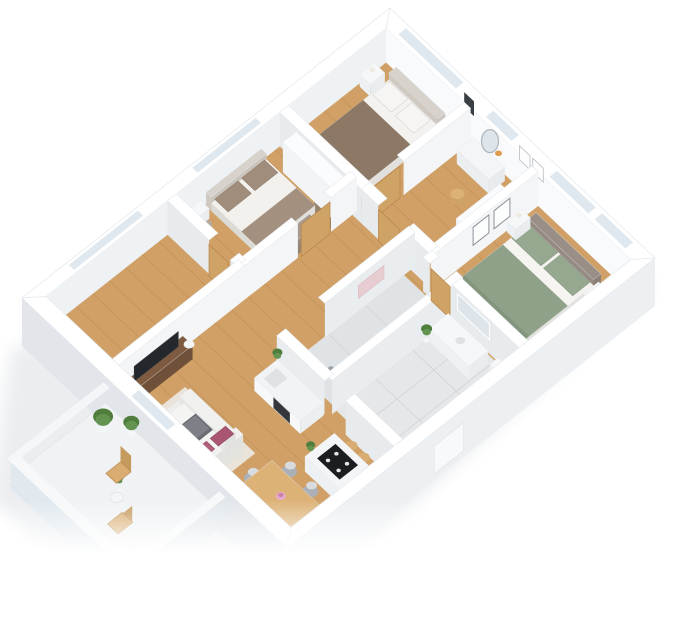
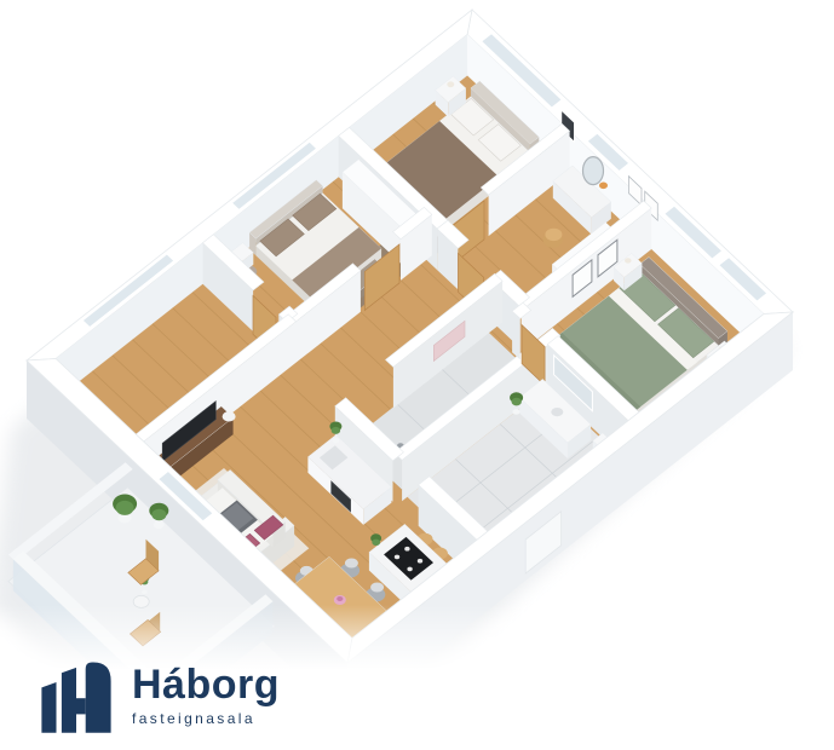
+ Háborg
+ fasteignasala
